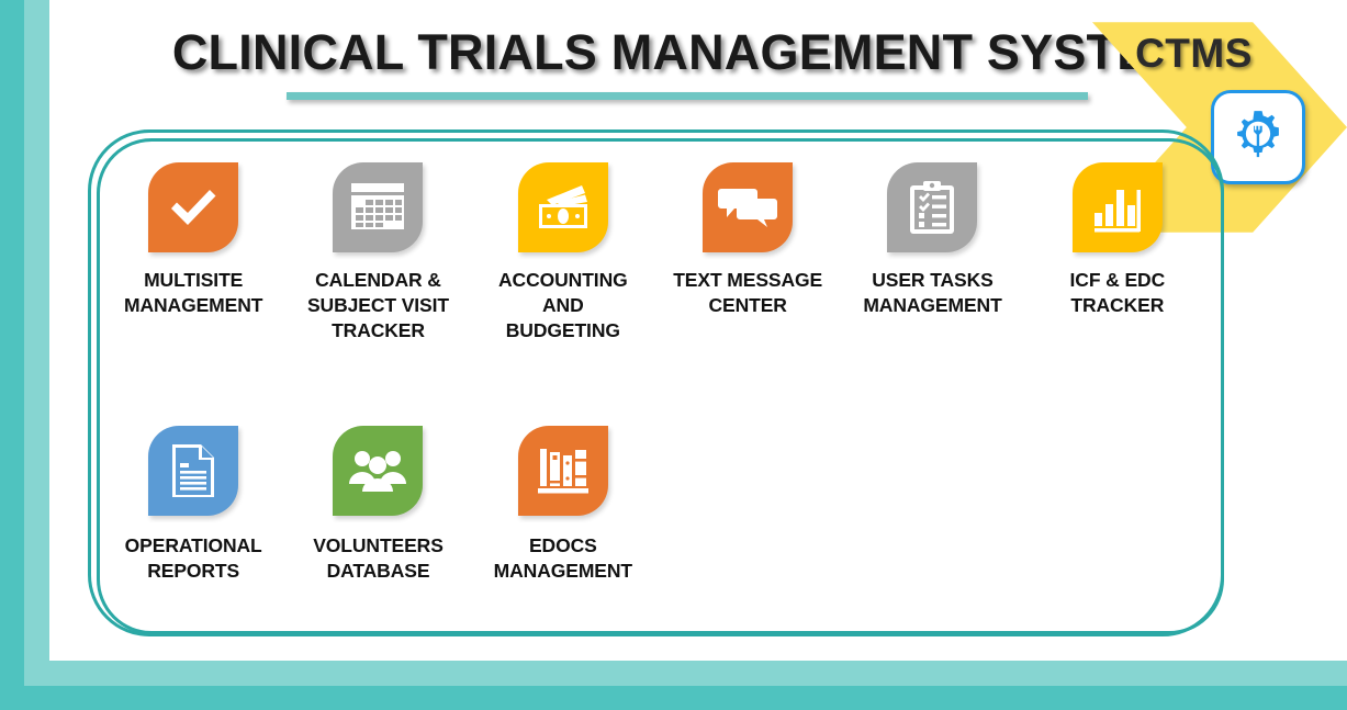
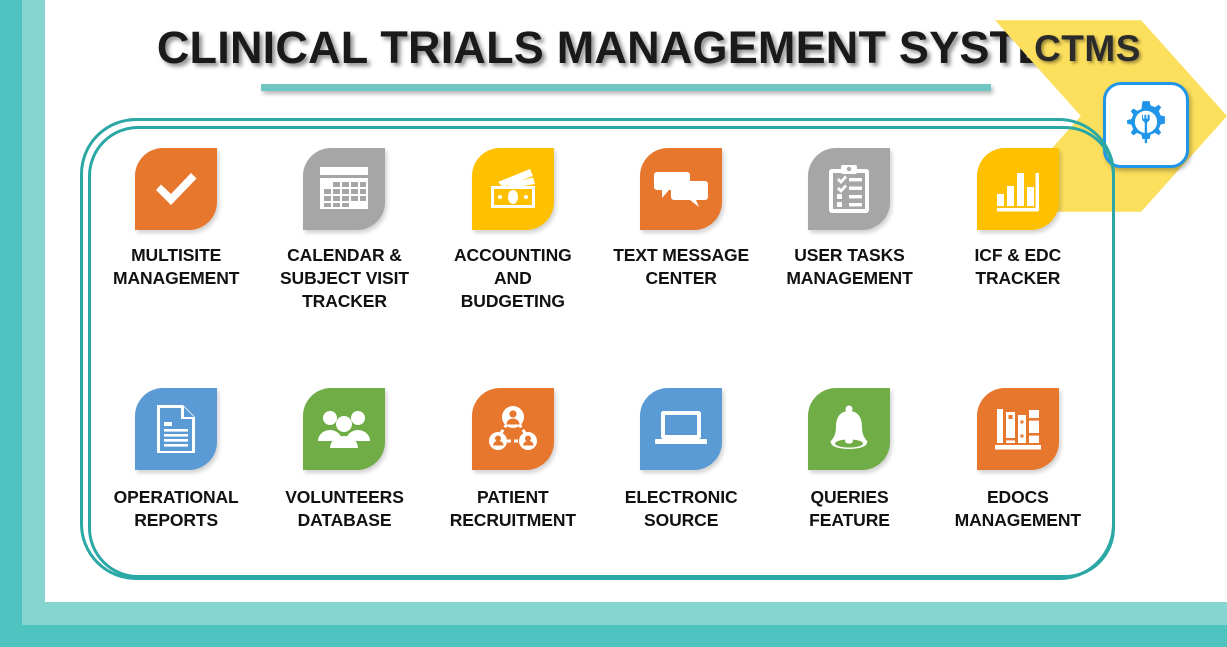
  CLINICAL TRIALS MANAGEMENT SYST
  CTMS
  MULTISITE
  MANAGEMENT
  CALENDAR &
  SUBJECT VISIT
  TRACKER
  ACCOUNTING
  AND
  BUDGETING
  TEXT MESSAGE
  CENTER
  USER TASKS
  MANAGEMENT
  ICF & EDC
  TRACKER
  OPERATIONAL
  REPORTS
  VOLUNTEERS
  DATABASE
+ PATIENT
+ RECRUITMENT
+ ELECTRONIC
+ SOURCE
+ QUERIES
+ FEATURE
  EDOCS
  MANAGEMENT
